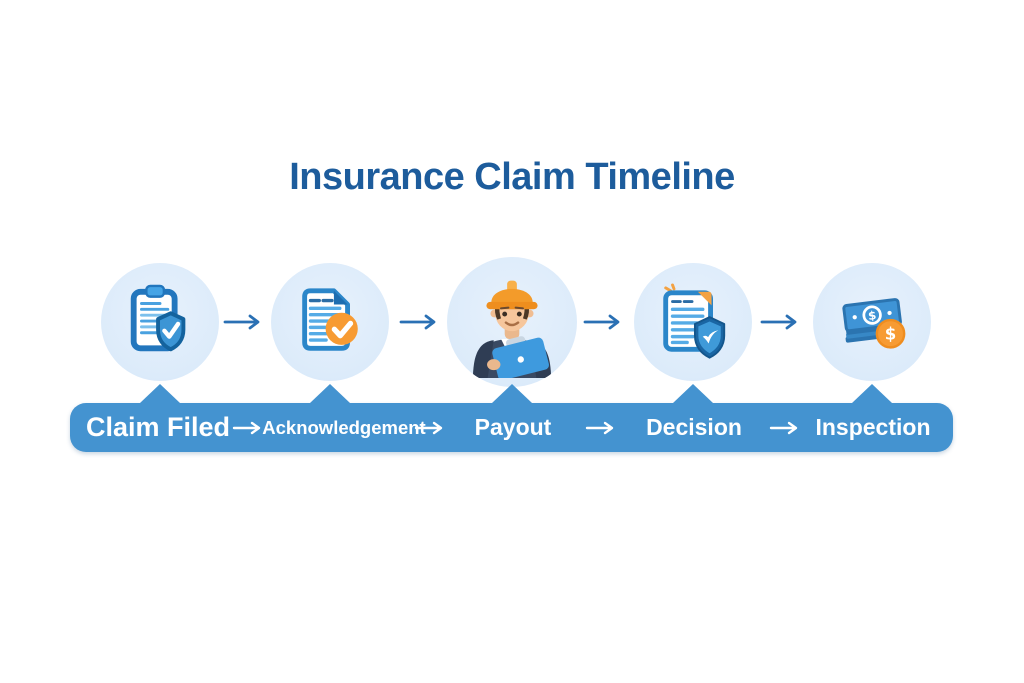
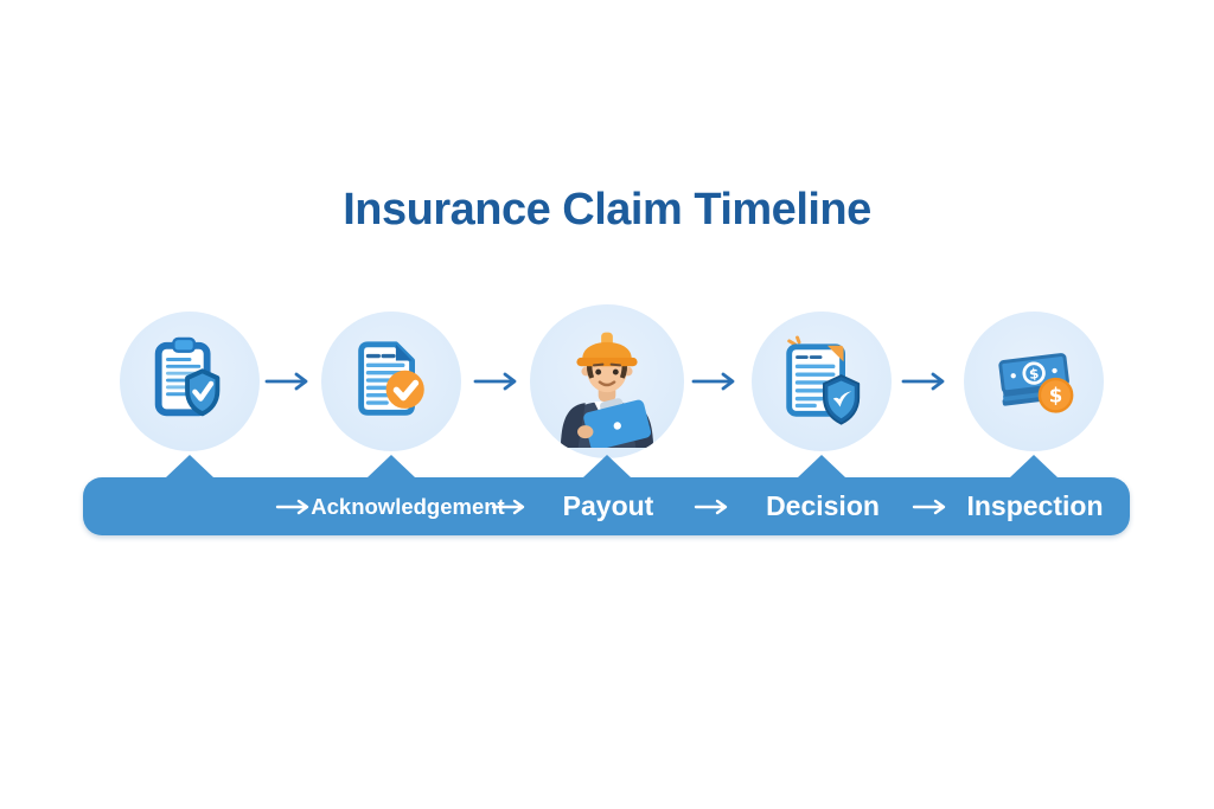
  Insurance Claim Timeline
  $
- Claim Filed
  Acknowledgemen
  Payout
  Decision
  Inspection
